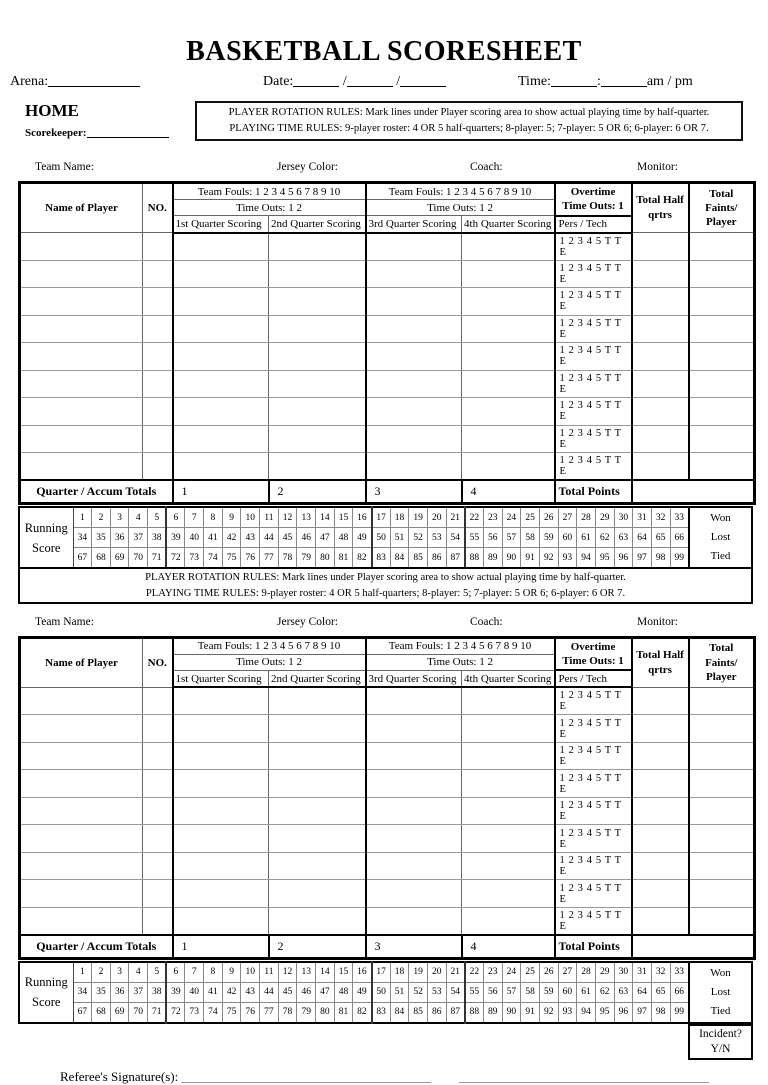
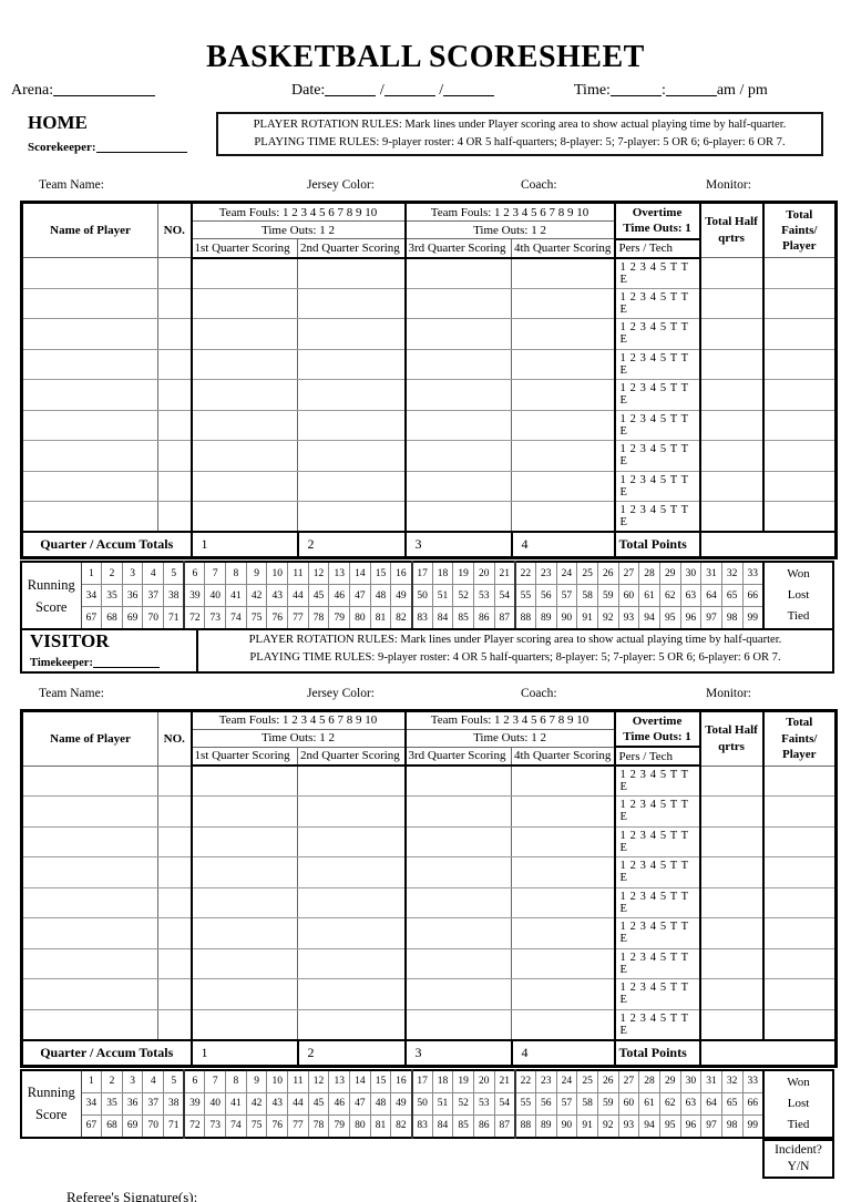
  BASKETBALL SCORESHEET
  Arena:
  Date: / /
  Time: : am / pm
  HOME
  Scorekeeper:
  PLAYER ROTATION RULES: Mark lines under Player scoring area to show actual playing time by half-quarter.
  PLAYING TIME RULES: 9-player roster: 4 OR 5 half-quarters; 8-player: 5; 7-player: 5 OR 6; 6-player: 6 OR 7.
  Team Name:
  Jersey Color:
  Coach:
  Monitor:
  Name of Player	NO.	Team Fouls: 1 2 3 4 5 6 7 8 9 10	Team Fouls: 1 2 3 4 5 6 7 8 9 10	Overtime Time Outs: 1	Total Half qrtrs	Total Faints/ Player
  Time Outs: 1 2	Time Outs: 1 2
  1st Quarter Scoring	2nd Quarter Scoring	3rd Quarter Scoring	4th Quarter Scoring	Pers / Tech
  						1 2 3 4 5 T T E
  						1 2 3 4 5 T T E
  						1 2 3 4 5 T T E
  						1 2 3 4 5 T T E
  						1 2 3 4 5 T T E
  						1 2 3 4 5 T T E
  						1 2 3 4 5 T T E
  						1 2 3 4 5 T T E
  						1 2 3 4 5 T T E
  Quarter / Accum Totals	1	2	3	4	Total Points
  RunningScore	1	2	3	4	5	6	7	8	9	10	11	12	13	14	15	16	17	18	19	20	21	22	23	24	25	26	27	28	29	30	31	32	33	WonLostTied
  34	35	36	37	38	39	40	41	42	43	44	45	46	47	48	49	50	51	52	53	54	55	56	57	58	59	60	61	62	63	64	65	66
  67	68	69	70	71	72	73	74	75	76	77	78	79	80	81	82	83	84	85	86	87	88	89	90	91	92	93	94	95	96	97	98	99
+ VISITOR
+ Timekeeper:
  PLAYER ROTATION RULES: Mark lines under Player scoring area to show actual playing time by half-quarter.
  PLAYING TIME RULES: 9-player roster: 4 OR 5 half-quarters; 8-player: 5; 7-player: 5 OR 6; 6-player: 6 OR 7.
  Team Name:
  Jersey Color:
  Coach:
  Monitor:
  Name of Player	NO.	Team Fouls: 1 2 3 4 5 6 7 8 9 10	Team Fouls: 1 2 3 4 5 6 7 8 9 10	Overtime Time Outs: 1	Total Half qrtrs	Total Faints/ Player
  Time Outs: 1 2	Time Outs: 1 2
  1st Quarter Scoring	2nd Quarter Scoring	3rd Quarter Scoring	4th Quarter Scoring	Pers / Tech
  						1 2 3 4 5 T T E
  						1 2 3 4 5 T T E
  						1 2 3 4 5 T T E
  						1 2 3 4 5 T T E
  						1 2 3 4 5 T T E
  						1 2 3 4 5 T T E
  						1 2 3 4 5 T T E
  						1 2 3 4 5 T T E
  						1 2 3 4 5 T T E
  Quarter / Accum Totals	1	2	3	4	Total Points
  RunningScore	1	2	3	4	5	6	7	8	9	10	11	12	13	14	15	16	17	18	19	20	21	22	23	24	25	26	27	28	29	30	31	32	33	WonLostTied
  34	35	36	37	38	39	40	41	42	43	44	45	46	47	48	49	50	51	52	53	54	55	56	57	58	59	60	61	62	63	64	65	66
  67	68	69	70	71	72	73	74	75	76	77	78	79	80	81	82	83	84	85	86	87	88	89	90	91	92	93	94	95	96	97	98	99
  Incident?
  Y/N
  Referee's Signature(s):
